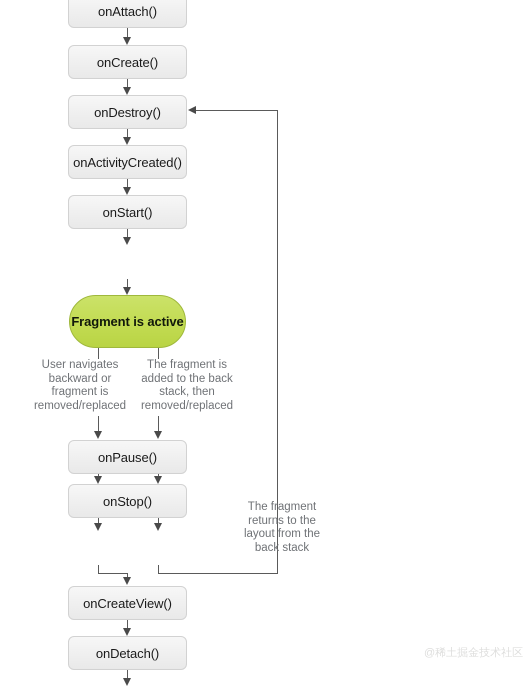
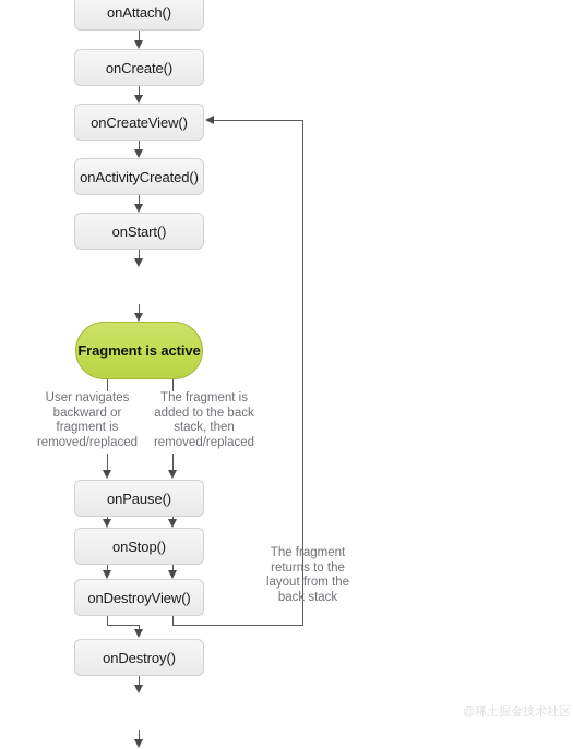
  onAttach()
  onCreate()
- onDestroy()
+ onCreateView()
  onActivityCreated()
  onStart()
  Fragment is active
  onPause()
  onStop()
+ onDestroyView()
- onCreateView()
+ onDestroy()
- onDetach()
  User navigates
  backward or
  fragment is
  removed/replaced
  The fragment is
  added to the back
  stack, then
  removed/replaced
  The fragment
  returns to the
  layout from the
  back stack
  @稀土掘金技术社区
